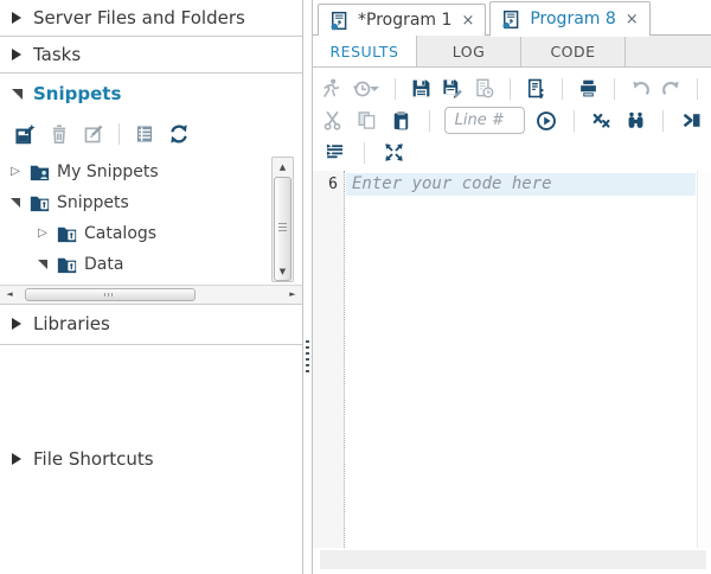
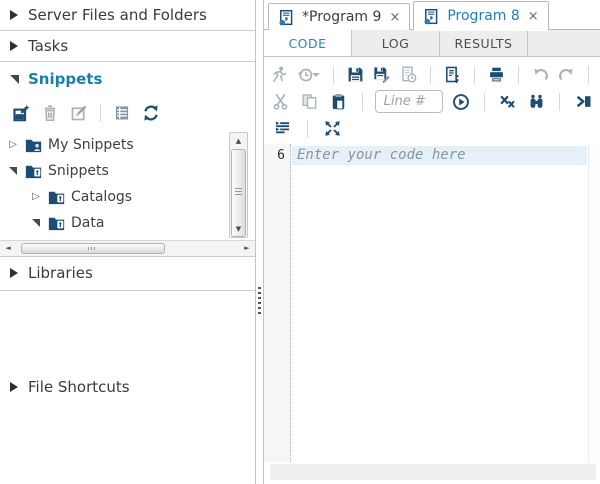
  Server Files and Folders
  Tasks
  Snippets
  ▷
  My Snippets
  Snippets
  ▷
  Catalogs
  Data
  ▲
  ▼
  ◄
  ►
  Libraries
  File Shortcuts
- *Program 1
+ *Program 9
  ×
  Program 8
  ×
- RESULTS
+ CODE
  LOG
- CODE
+ RESULTS
  ;
  Line #
  6
  Enter your code here
